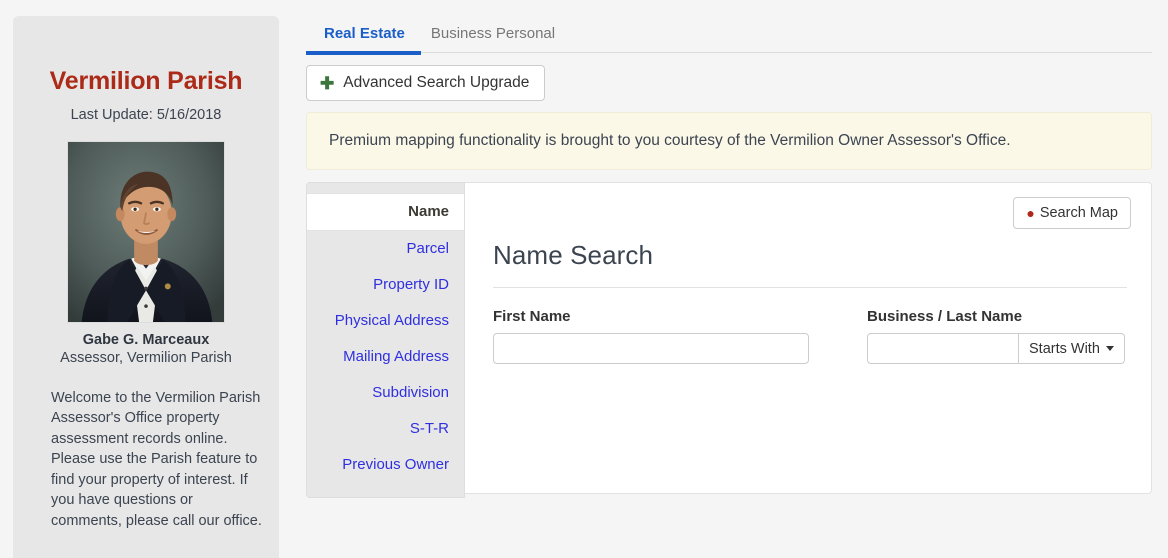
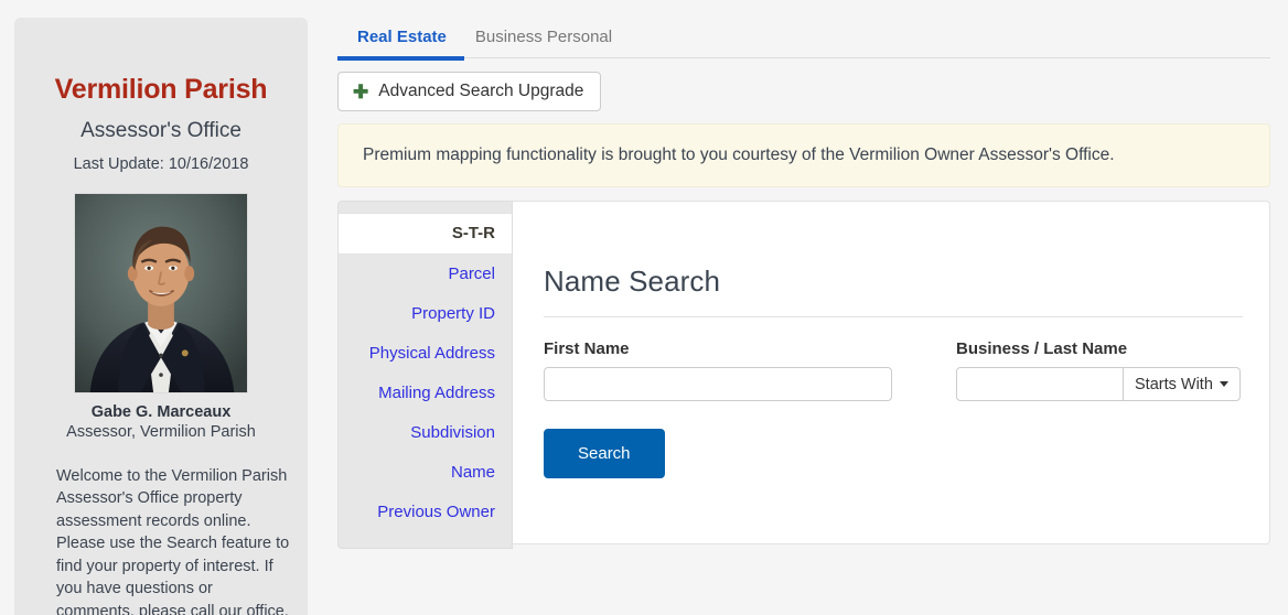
  Vermilion Parish
+ Assessor's Office
- Last Update: 5/16/2018
+ Last Update: 10/16/2018
  Gabe G. Marceaux
  Assessor, Vermilion Parish
- Welcome to the Vermilion Parish Assessor's Office property assessment records online. Please use the Parish feature to find your property of interest. If you have questions or comments, please call our office.
+ Welcome to the Vermilion Parish Assessor's Office property assessment records online. Please use the Search feature to find your property of interest. If you have questions or comments, please call our office.
  Real Estate
  Business Personal
  ✚
  Advanced Search Upgrade
  Premium mapping functionality is brought to you courtesy of the Vermilion Owner Assessor's Office.
- Name
+ S-T-R
  Parcel
  Property ID
  Physical Address
  Mailing Address
  Subdivision
- S-T-R
+ Name
  Previous Owner
- ●
- Search Map
  Name Search
  First Name
  Business / Last Name
  Starts With
+ Search
